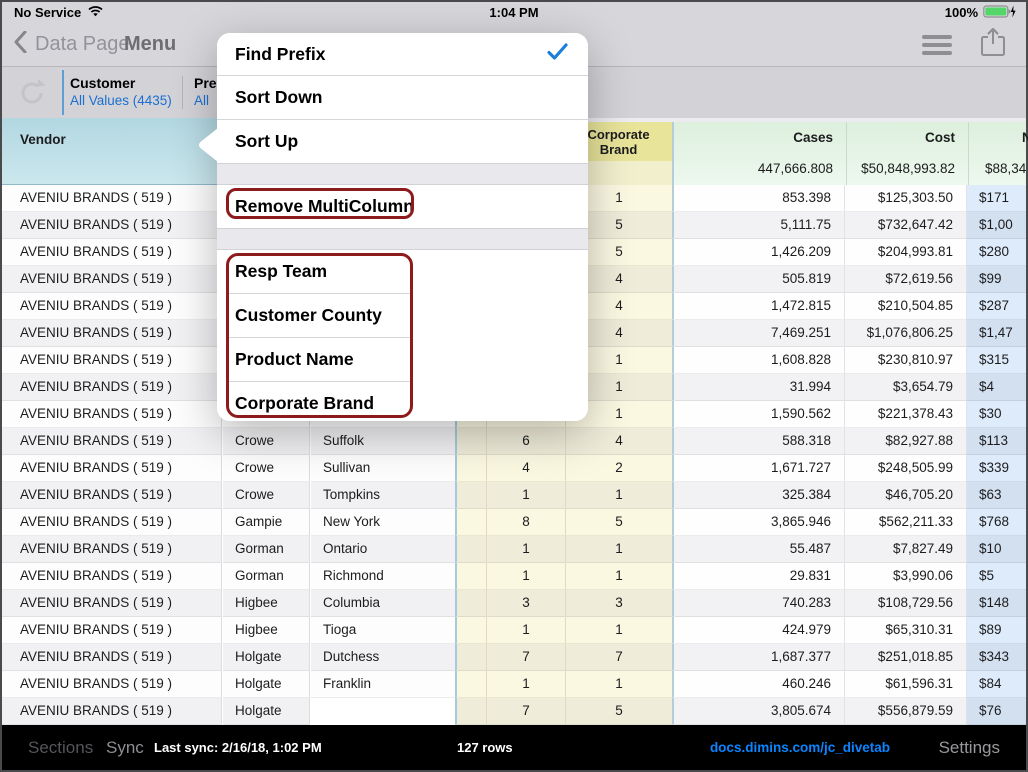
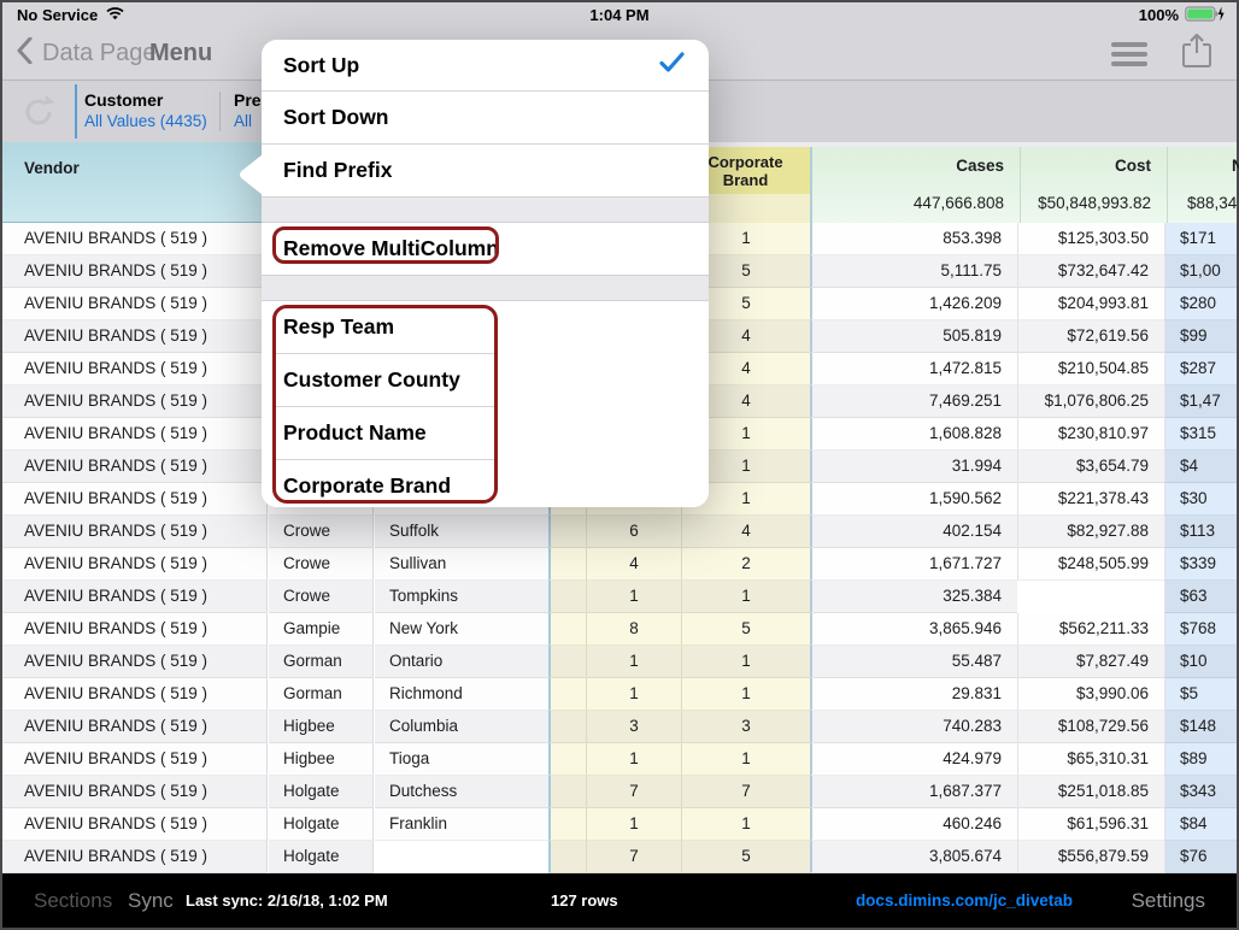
  No Service
  1:04 PM
  100%
  Data Page
  Menu
  Customer
  All Values (4435)
  Pre
  All
  Vendor
  Corporate
  Brand
  Cases
  Cost
  N
  447,666.808
  $50,848,993.82
  $88,34
  AVENIU BRANDS ( 519 )
  1
  853.398
  $125,303.50
  $171
  AVENIU BRANDS ( 519 )
  5
  5,111.75
  $732,647.42
  $1,00
  AVENIU BRANDS ( 519 )
  5
  1,426.209
  $204,993.81
  $280
  AVENIU BRANDS ( 519 )
  4
  505.819
  $72,619.56
  $99
  AVENIU BRANDS ( 519 )
  4
  1,472.815
  $210,504.85
  $287
  AVENIU BRANDS ( 519 )
  4
  7,469.251
  $1,076,806.25
  $1,47
  AVENIU BRANDS ( 519 )
  1
  1,608.828
  $230,810.97
  $315
  AVENIU BRANDS ( 519 )
  1
  31.994
  $3,654.79
  $4
  AVENIU BRANDS ( 519 )
  1
  1,590.562
  $221,378.43
  $30
  AVENIU BRANDS ( 519 )
  Crowe
  Suffolk
  6
  4
- 588.318
+ 402.154
  $82,927.88
  $113
  AVENIU BRANDS ( 519 )
  Crowe
  Sullivan
  4
  2
  1,671.727
  $248,505.99
  $339
  AVENIU BRANDS ( 519 )
  Crowe
  Tompkins
  1
  1
  325.384
- $46,705.20
  $63
  AVENIU BRANDS ( 519 )
  Gampie
  New York
  8
  5
  3,865.946
  $562,211.33
  $768
  AVENIU BRANDS ( 519 )
  Gorman
  Ontario
  1
  1
  55.487
  $7,827.49
  $10
  AVENIU BRANDS ( 519 )
  Gorman
  Richmond
  1
  1
  29.831
  $3,990.06
  $5
  AVENIU BRANDS ( 519 )
  Higbee
  Columbia
  3
  3
  740.283
  $108,729.56
  $148
  AVENIU BRANDS ( 519 )
  Higbee
  Tioga
  1
  1
  424.979
  $65,310.31
  $89
  AVENIU BRANDS ( 519 )
  Holgate
  Dutchess
  7
  7
  1,687.377
  $251,018.85
  $343
  AVENIU BRANDS ( 519 )
  Holgate
  Franklin
  1
  1
  460.246
  $61,596.31
  $84
  AVENIU BRANDS ( 519 )
  Holgate
  7
  5
  3,805.674
  $556,879.59
  $76
  Sections
  Sync
  Last sync: 2/16/18, 1:02 PM
  127 rows
  docs.dimins.com/jc_divetab
  Settings
- Find Prefix
+ Sort Up
  Sort Down
- Sort Up
+ Find Prefix
  Remove MultiColumn
  Resp Team
  Customer County
  Product Name
  Corporate Brand
